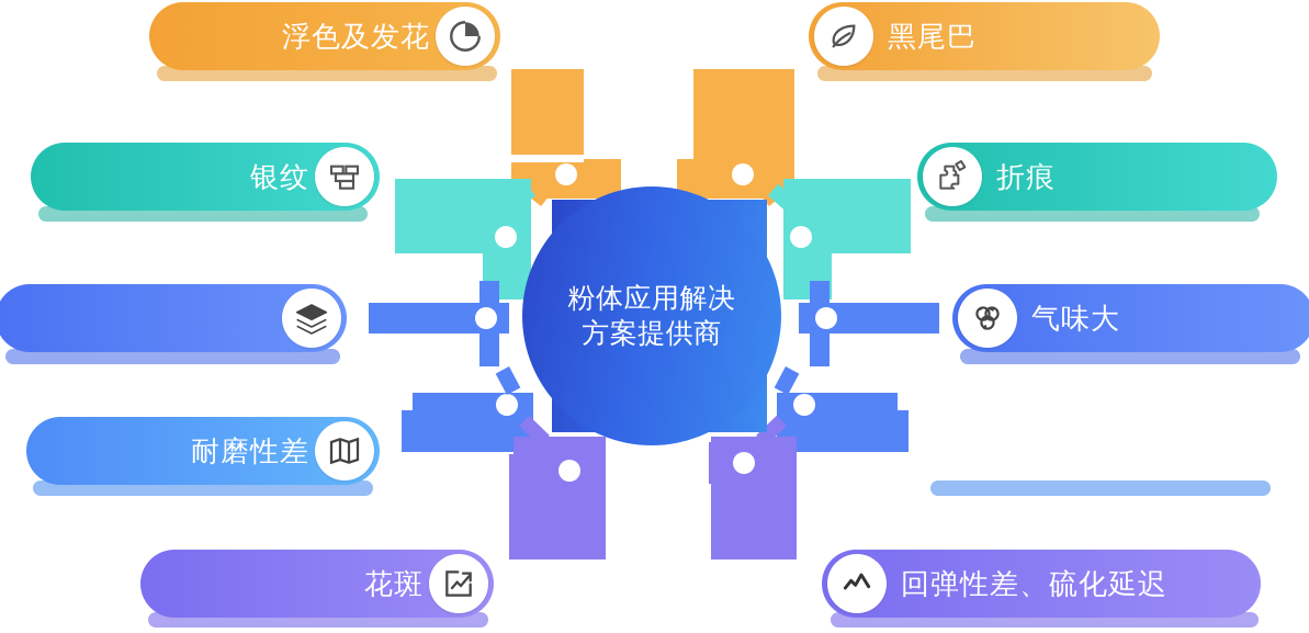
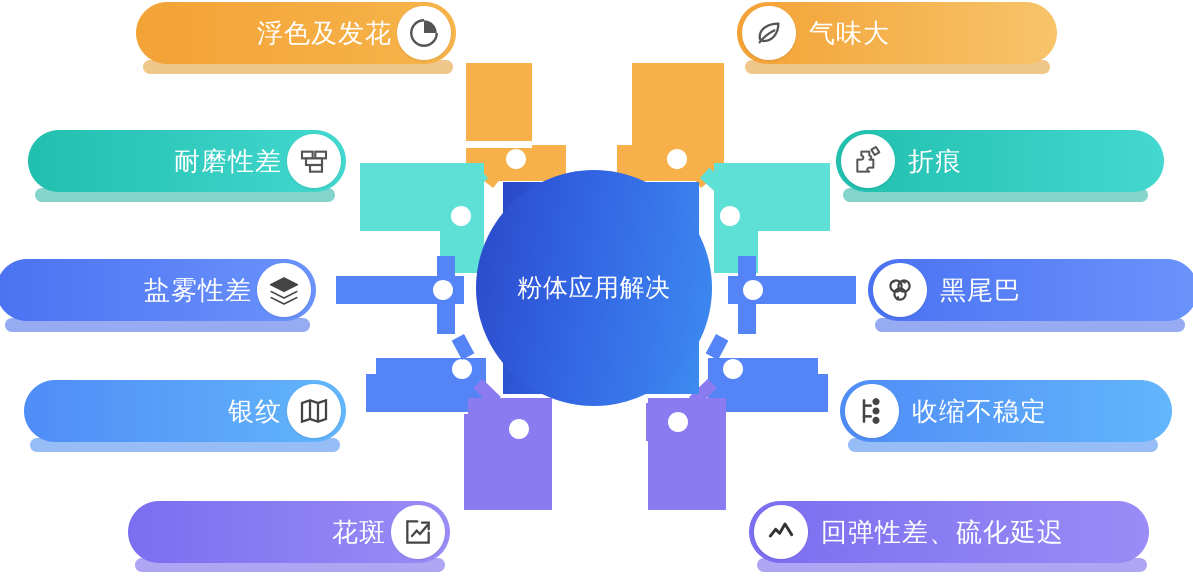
  粉体应用解决
- 方案提供商
  浮色及发花
- 银纹
+ 耐磨性差
+ 盐雾性差
- 耐磨性差
+ 银纹
  花斑
- 黑尾巴
+ 气味大
  折痕
- 气味大
+ 黑尾巴
+ 收缩不稳定
  回弹性差、硫化延迟
